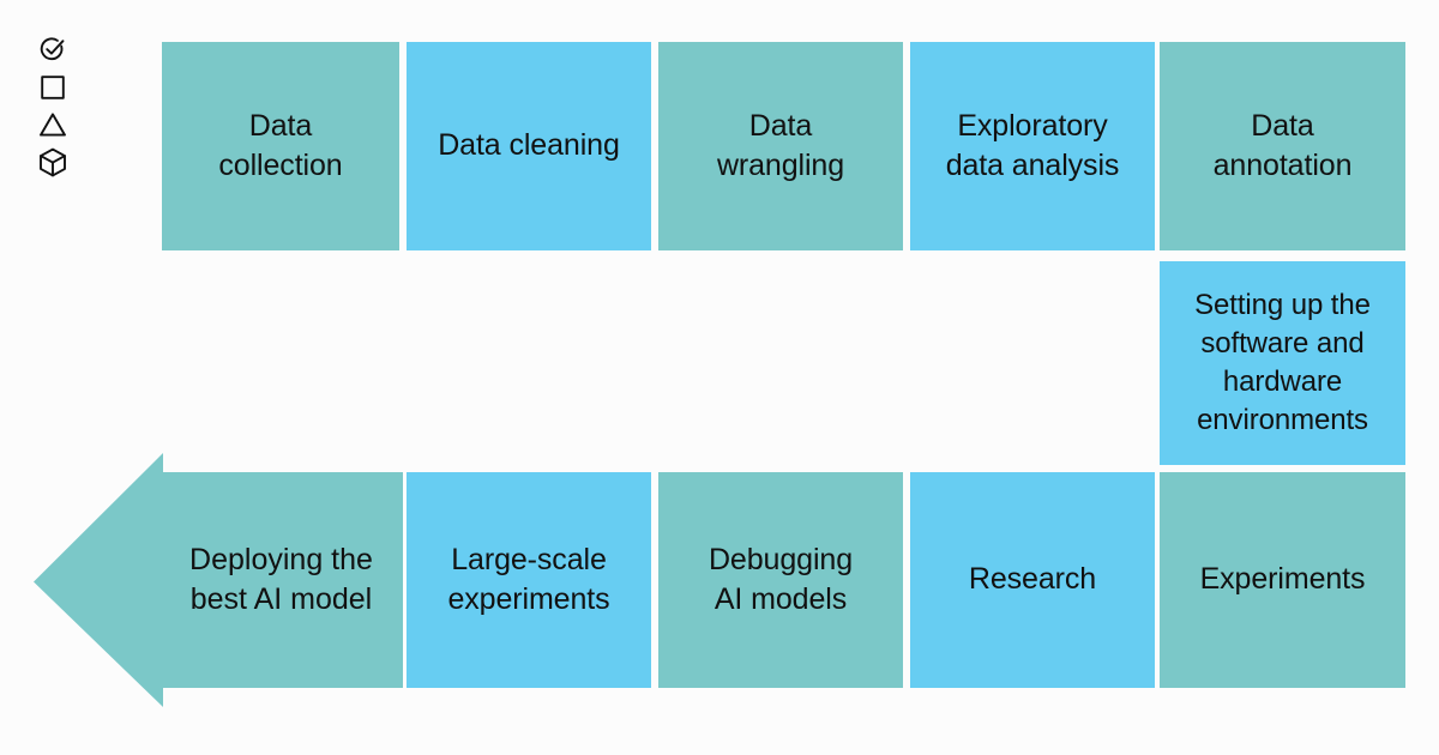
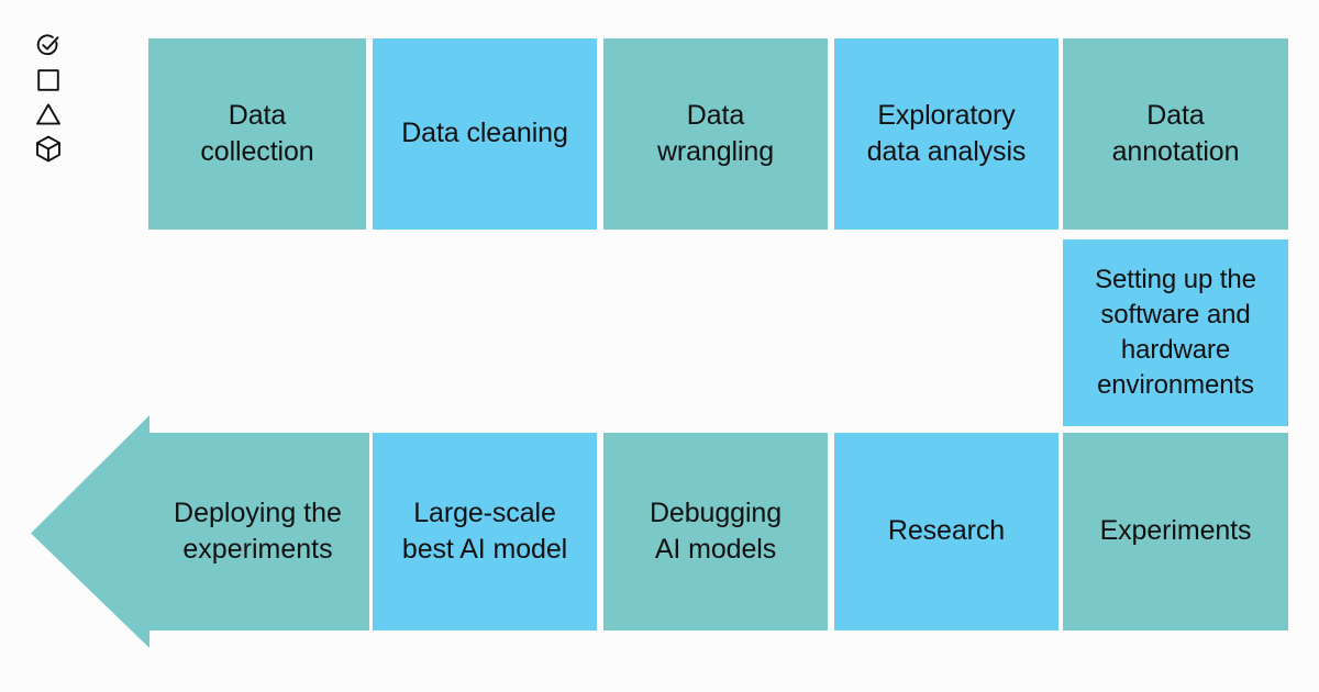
  Data
  collection
  Data cleaning
  Data
  wrangling
  Exploratory
  data analysis
  Data
  annotation
  Setting up the
  software and
  hardware
  environments
  Deploying the
- best AI model
+ experiments
  Large-scale
- experiments
+ best AI model
  Debugging
  AI models
  Research
  Experiments
